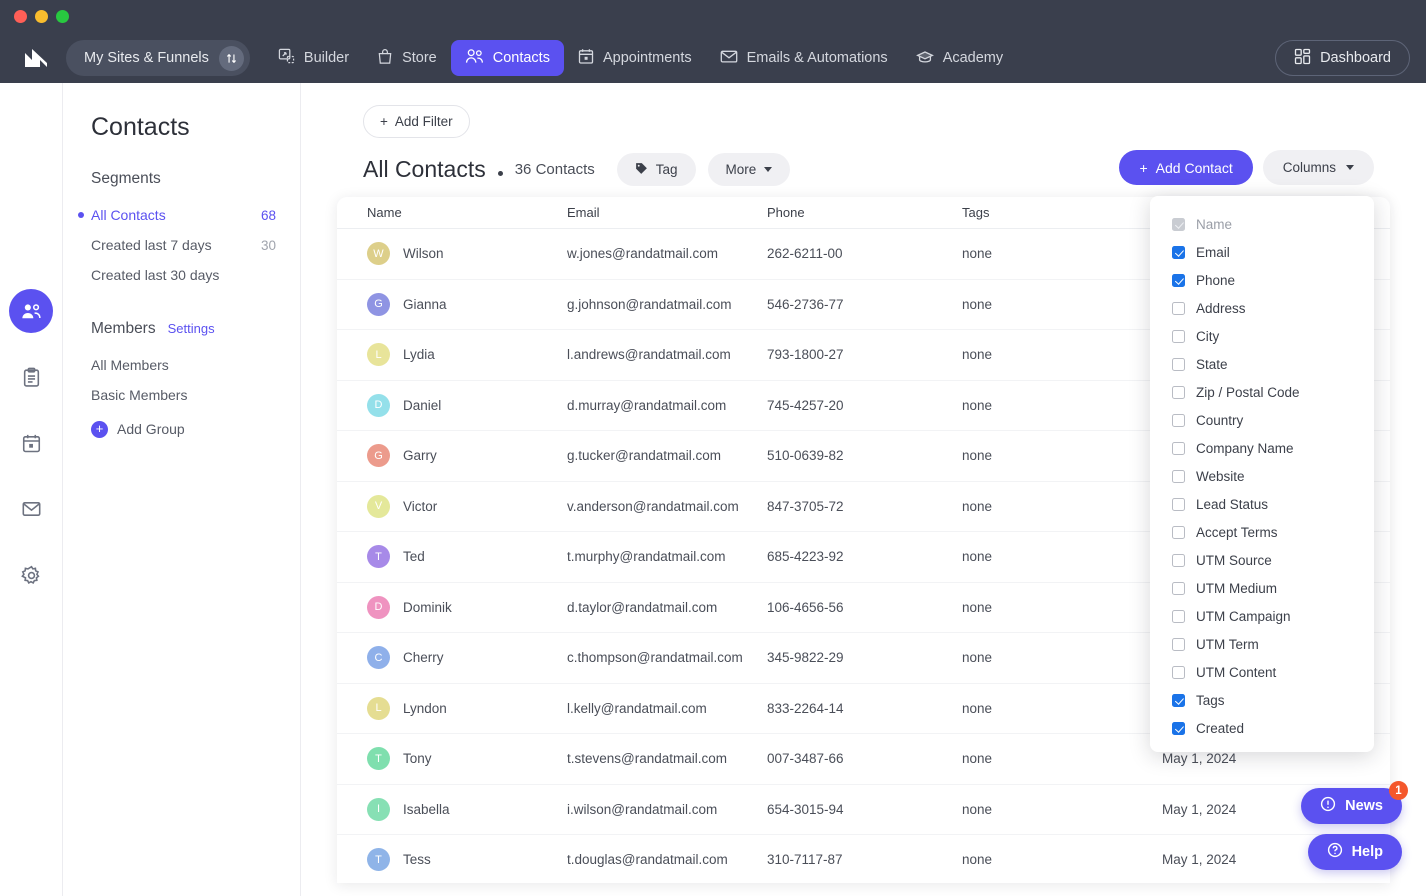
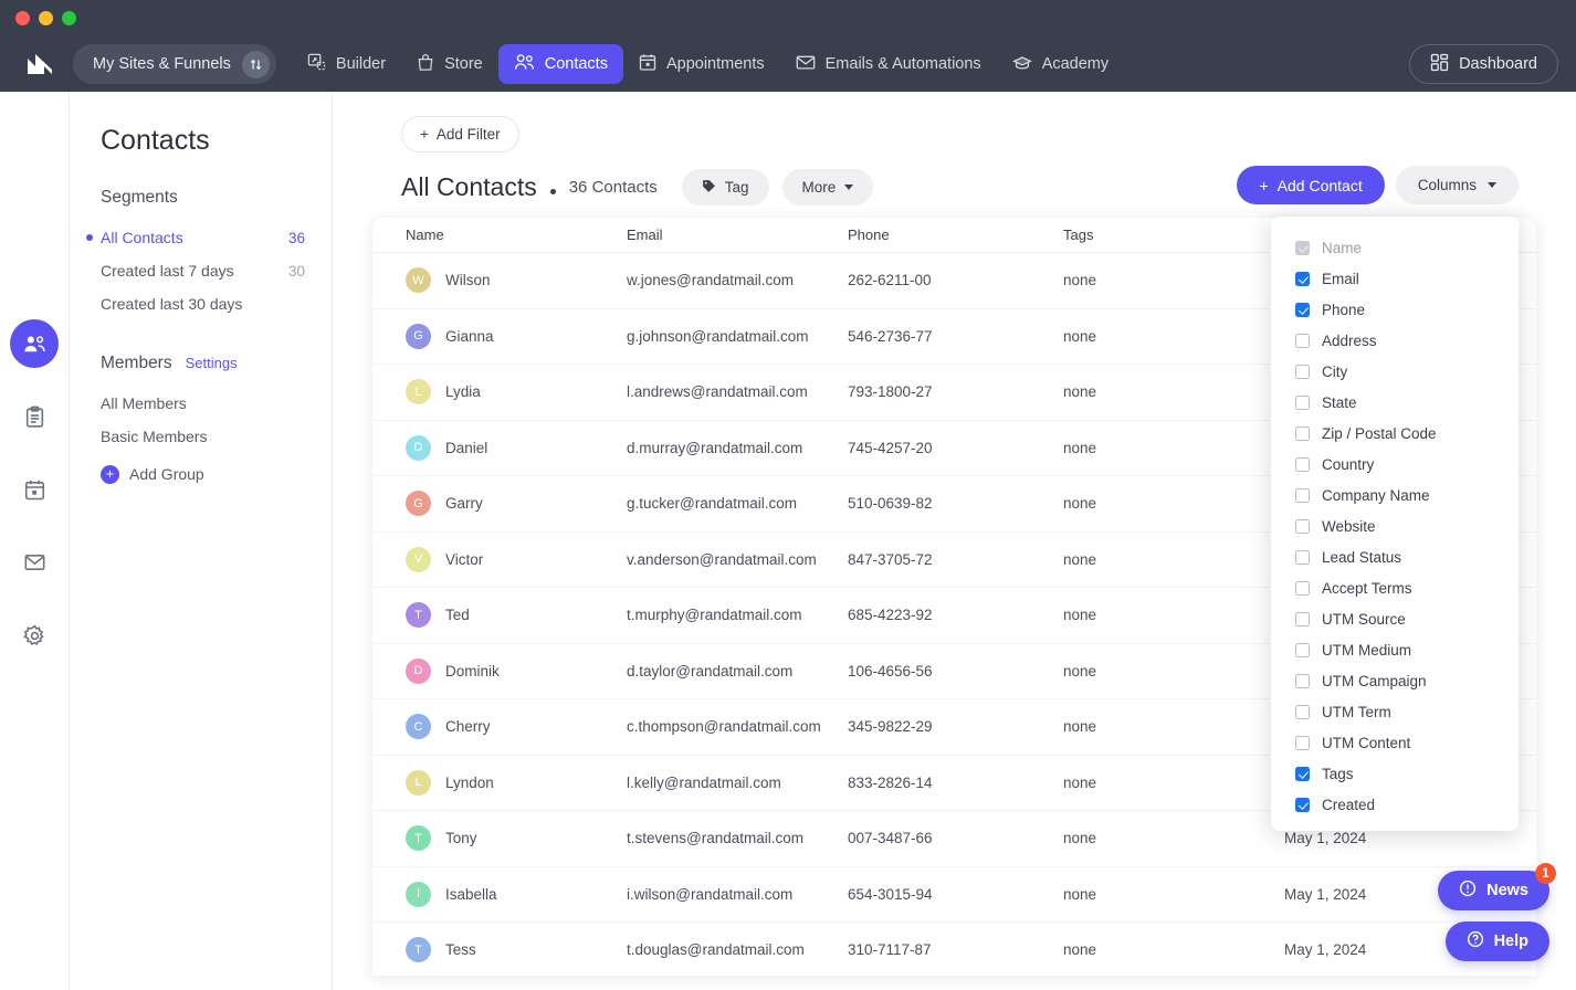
  My Sites & Funnels
  Builder
  Store
  Contacts
  Appointments
  Emails & Automations
  Academy
  Dashboard
  Contacts
  Segments
  All Contacts
- 68
+ 36
  Created last 7 days
  30
  Created last 30 days
  Members
  Settings
  All Members
  Basic Members
  +
  Add Group
  +
  Add Filter
  All Contacts
  36 Contacts
  Tag
  More
  +
  Add Contact
  Columns
  Name
  Email
  Phone
  Tags
  W
  Wilson
  w.jones@randatmail.com
  262-6211-00
  none
  G
  Gianna
  g.johnson@randatmail.com
  546-2736-77
  none
  L
  Lydia
  l.andrews@randatmail.com
  793-1800-27
  none
  D
  Daniel
  d.murray@randatmail.com
  745-4257-20
  none
  G
  Garry
  g.tucker@randatmail.com
  510-0639-82
  none
  V
  Victor
  v.anderson@randatmail.com
  847-3705-72
  none
  T
  Ted
  t.murphy@randatmail.com
  685-4223-92
  none
  D
  Dominik
  d.taylor@randatmail.com
  106-4656-56
  none
  C
  Cherry
  c.thompson@randatmail.com
  345-9822-29
  none
  L
  Lyndon
  l.kelly@randatmail.com
- 833-2264-14
+ 833-2826-14
  none
  T
  Tony
  t.stevens@randatmail.com
  007-3487-66
  none
  May 1, 2024
  I
  Isabella
  i.wilson@randatmail.com
  654-3015-94
  none
  May 1, 2024
  T
  Tess
  t.douglas@randatmail.com
  310-7117-87
  none
  May 1, 2024
  Name
  Email
  Phone
  Address
  City
  State
  Zip / Postal Code
  Country
  Company Name
  Website
  Lead Status
  Accept Terms
  UTM Source
  UTM Medium
  UTM Campaign
  UTM Term
  UTM Content
  Tags
  Created
  News
  1
  Help
